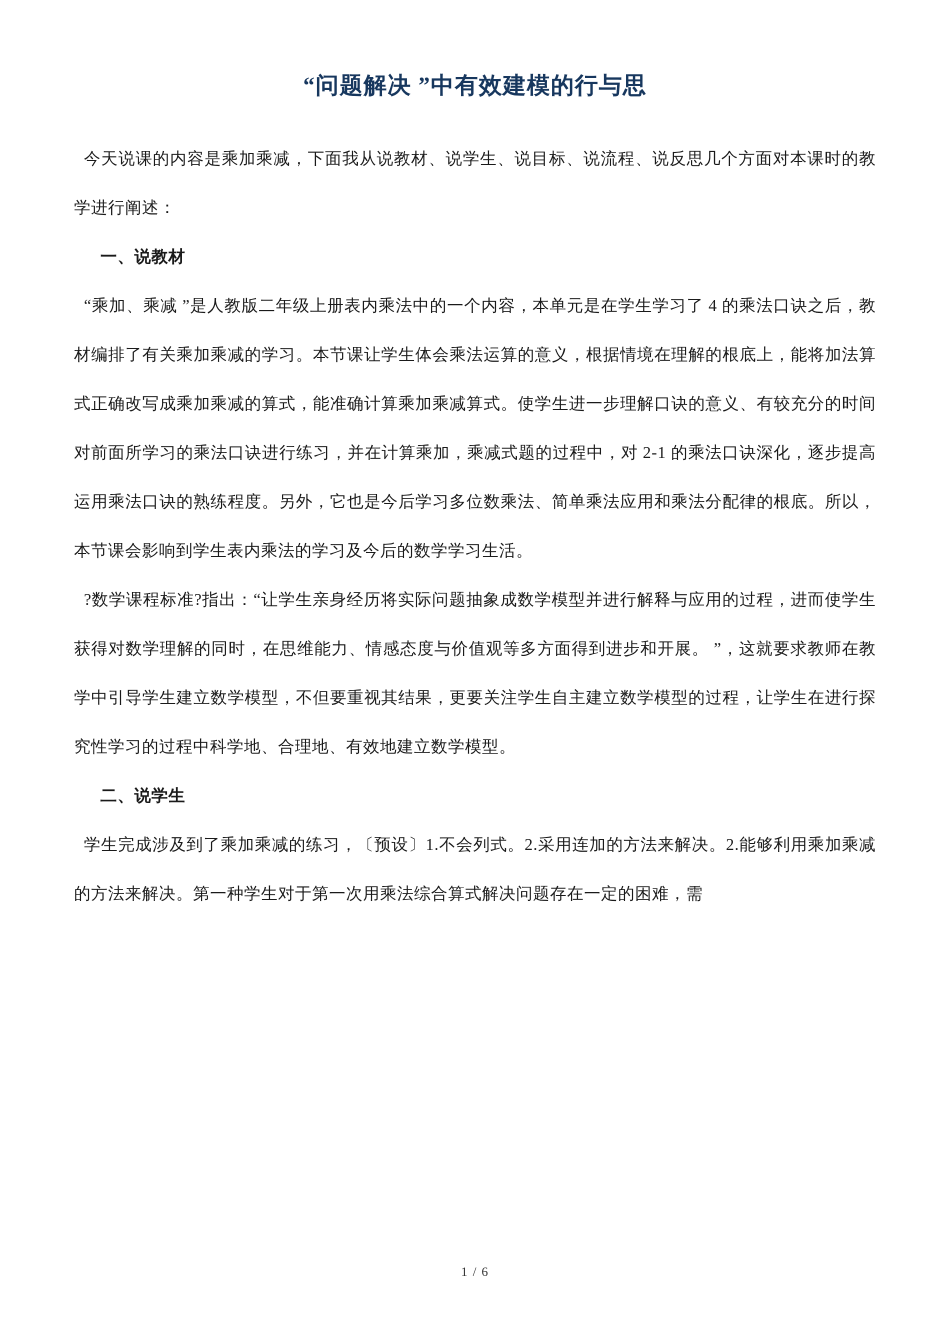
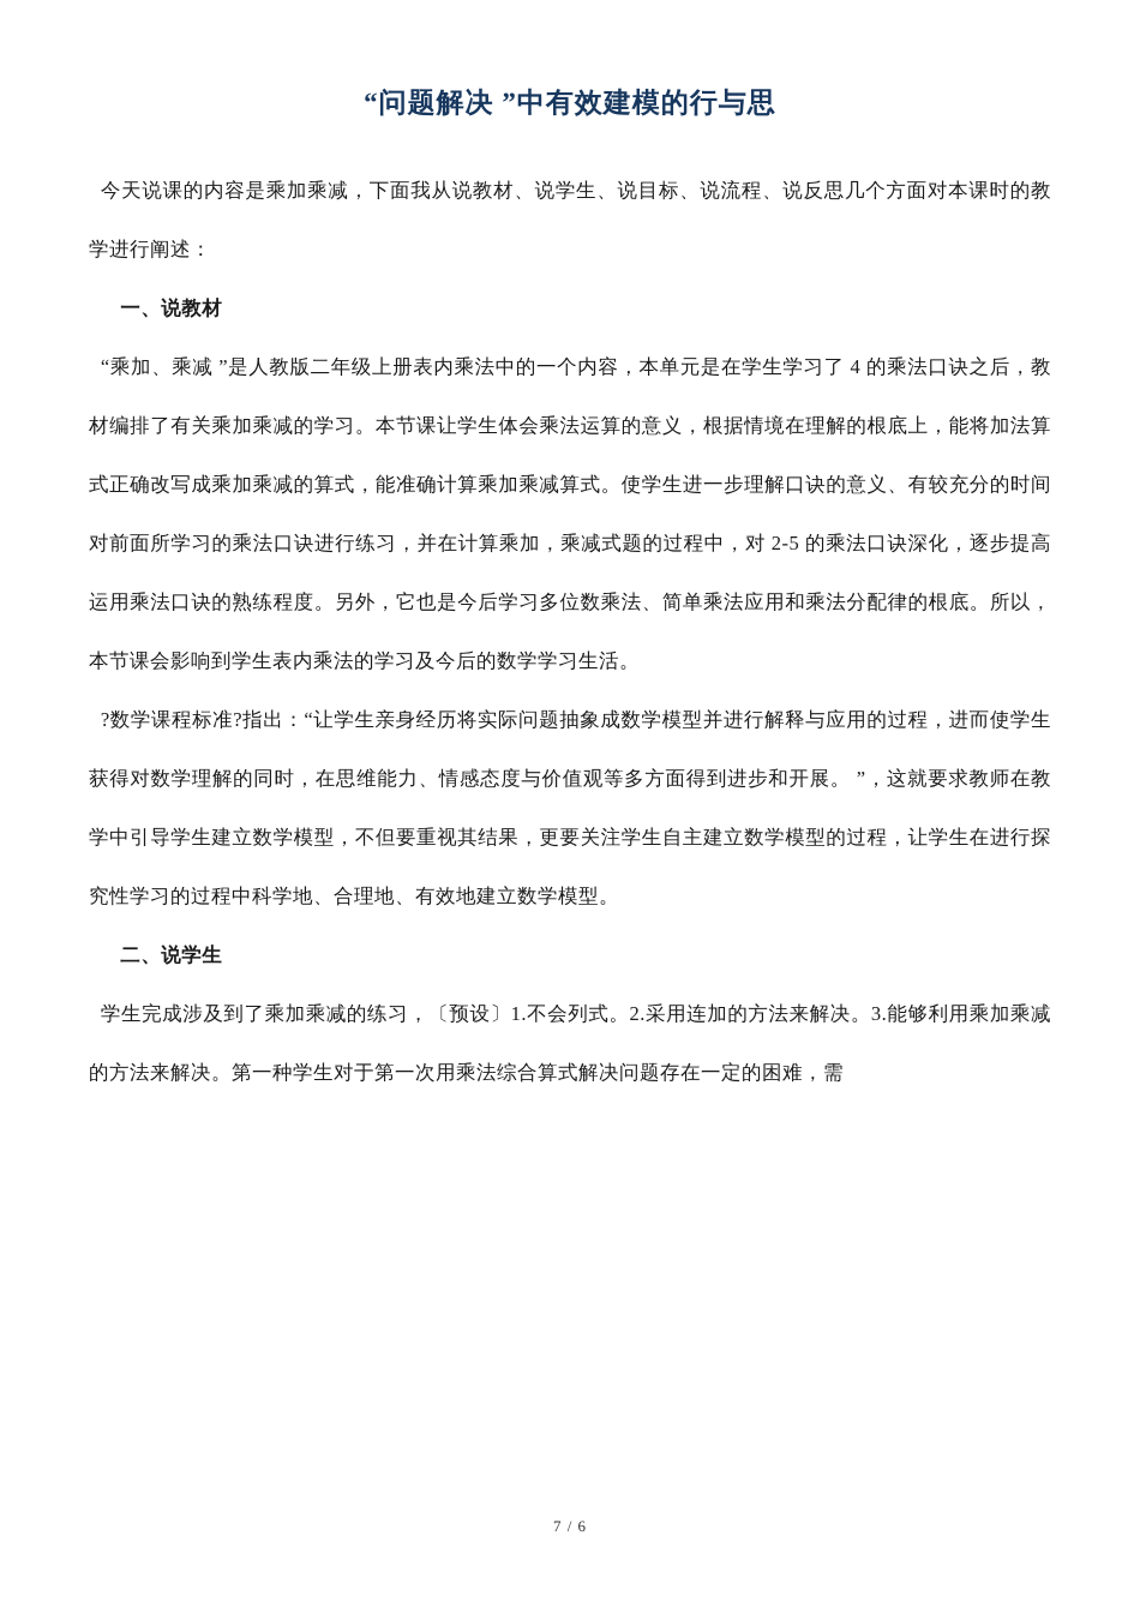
  “问题解决 ”中有效建模的行与思
  今天说课的内容是乘加乘减，下面我从说教材、说学生、说目标、说流程、说反思几个方面对本课时的教学进行阐述：
  一、说教材
- “乘加、乘减 ”是人教版二年级上册表内乘法中的一个内容，本单元是在学生学习了 4 的乘法口诀之后，教材编排了有关乘加乘减的学习。本节课让学生体会乘法运算的意义，根据情境在理解的根底上，能将加法算式正确改写成乘加乘减的算式，能准确计算乘加乘减算式。使学生进一步理解口诀的意义、有较充分的时间对前面所学习的乘法口诀进行练习，并在计算乘加，乘减式题的过程中，对 2-1 的乘法口诀深化，逐步提高运用乘法口诀的熟练程度。另外，它也是今后学习多位数乘法、简单乘法应用和乘法分配律的根底。所以，本节课会影响到学生表内乘法的学习及今后的数学学习生活。
+ “乘加、乘减 ”是人教版二年级上册表内乘法中的一个内容，本单元是在学生学习了 4 的乘法口诀之后，教材编排了有关乘加乘减的学习。本节课让学生体会乘法运算的意义，根据情境在理解的根底上，能将加法算式正确改写成乘加乘减的算式，能准确计算乘加乘减算式。使学生进一步理解口诀的意义、有较充分的时间对前面所学习的乘法口诀进行练习，并在计算乘加，乘减式题的过程中，对 2-5 的乘法口诀深化，逐步提高运用乘法口诀的熟练程度。另外，它也是今后学习多位数乘法、简单乘法应用和乘法分配律的根底。所以，本节课会影响到学生表内乘法的学习及今后的数学学习生活。
  ?数学课程标准?指出：“让学生亲身经历将实际问题抽象成数学模型并进行解释与应用的过程，进而使学生获得对数学理解的同时，在思维能力、情感态度与价值观等多方面得到进步和开展。 ”，这就要求教师在教学中引导学生建立数学模型，不但要重视其结果，更要关注学生自主建立数学模型的过程，让学生在进行探究性学习的过程中科学地、合理地、有效地建立数学模型。
  二、说学生
- 学生完成涉及到了乘加乘减的练习，〔预设〕1.不会列式。2.采用连加的方法来解决。2.能够利用乘加乘减的方法来解决。第一种学生对于第一次用乘法综合算式解决问题存在一定的困难，需
+ 学生完成涉及到了乘加乘减的练习，〔预设〕1.不会列式。2.采用连加的方法来解决。3.能够利用乘加乘减的方法来解决。第一种学生对于第一次用乘法综合算式解决问题存在一定的困难，需
- 1 / 6
+ 7 / 6
